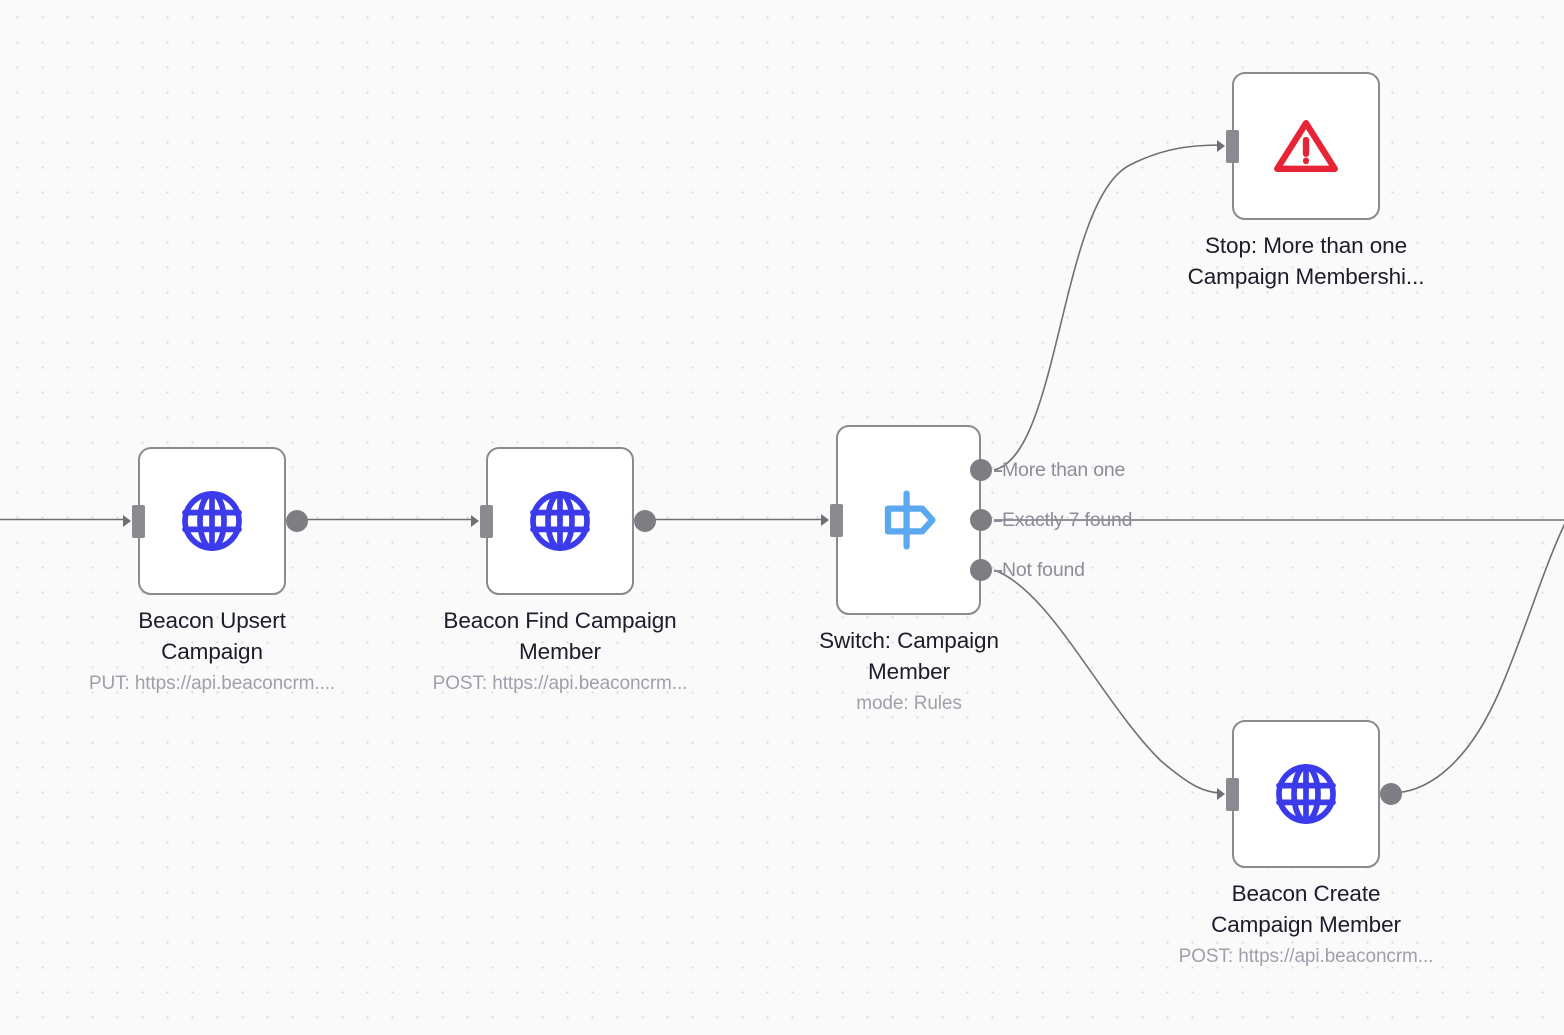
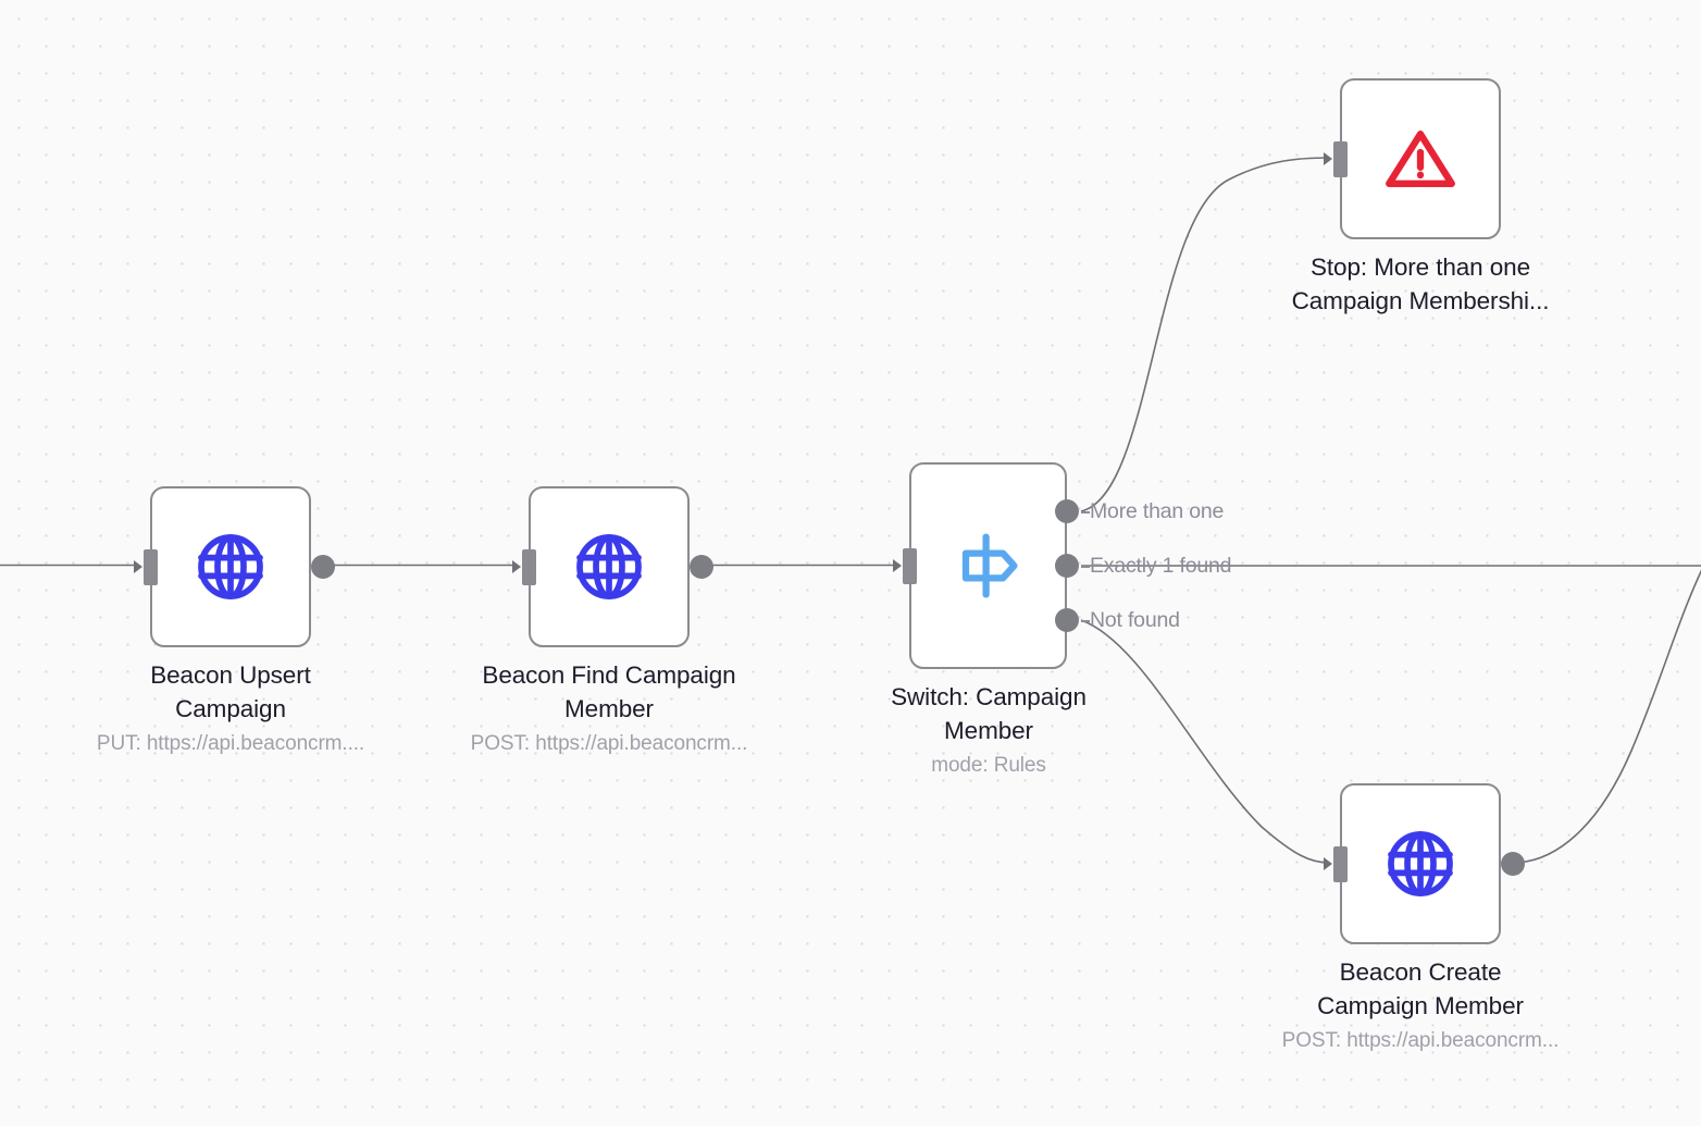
  Beacon Upsert
  Campaign
  PUT: https://api.beaconcrm....
  Beacon Find Campaign
  Member
  POST: https://api.beaconcrm...
  More than one
- Exactly 7 found
+ Exactly 1 found
  Not found
  Switch: Campaign
  Member
  mode: Rules
  Stop: More than one
  Campaign Membershi...
  Beacon Create
  Campaign Member
  POST: https://api.beaconcrm...
